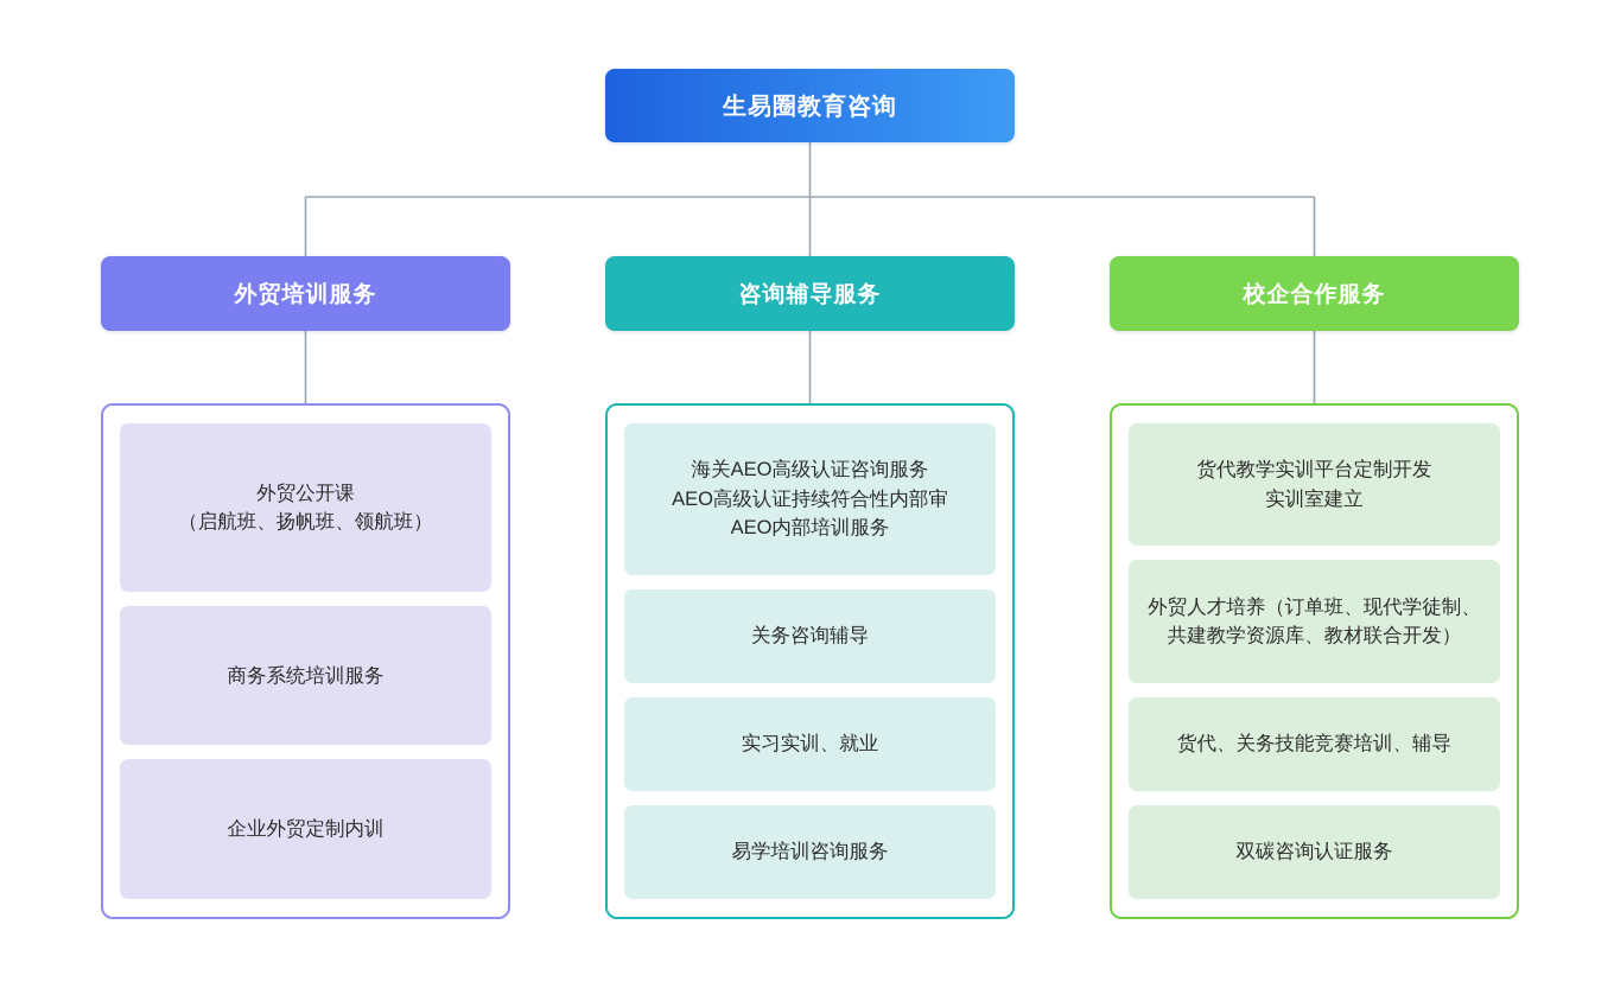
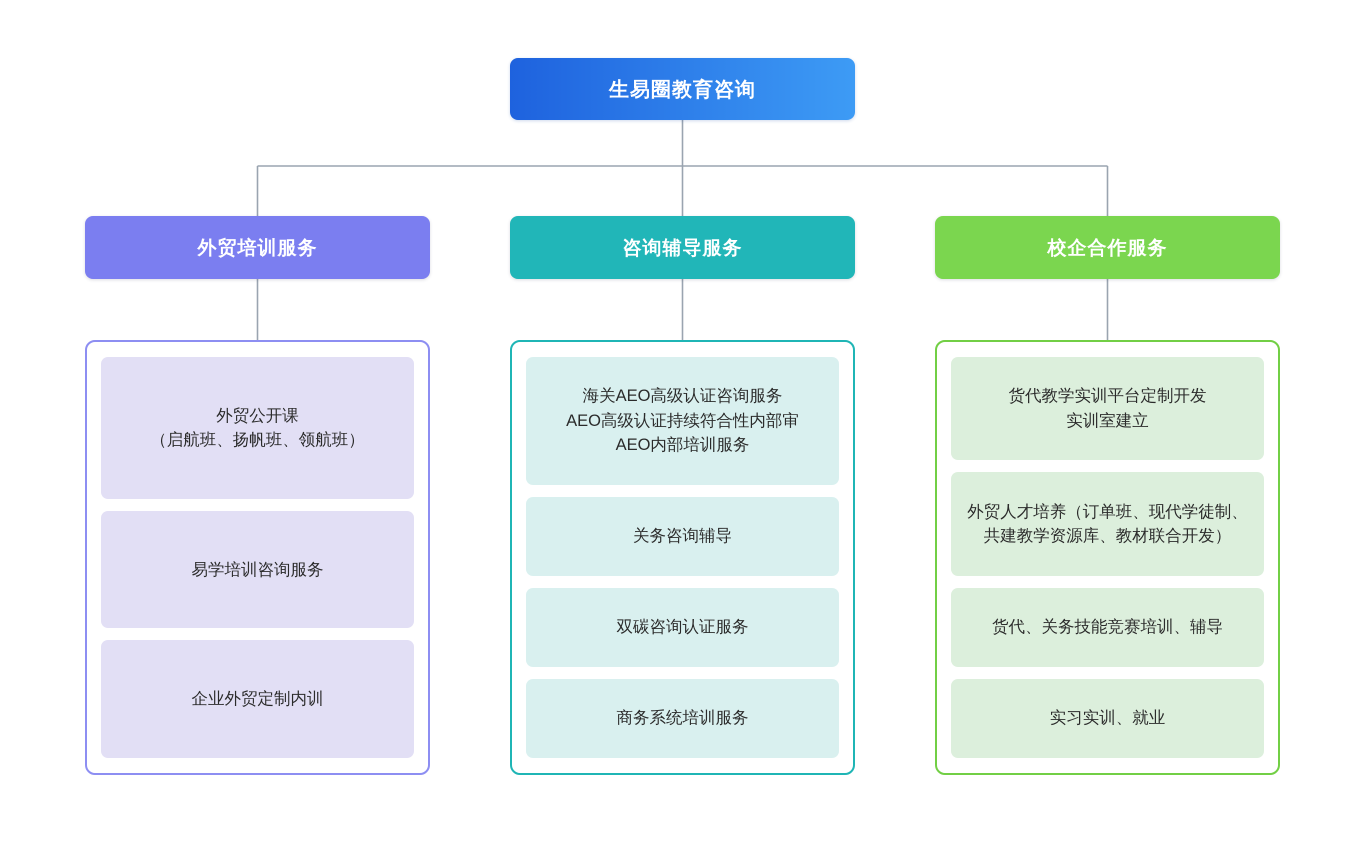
  生易圈教育咨询
  外贸培训服务
  外贸公开课
  （启航班、扬帆班、领航班）
- 商务系统培训服务
+ 易学培训咨询服务
  企业外贸定制内训
  咨询辅导服务
  海关AEO高级认证咨询服务
  AEO高级认证持续符合性内部审
  AEO内部培训服务
  关务咨询辅导
- 实习实训、就业
+ 双碳咨询认证服务
- 易学培训咨询服务
+ 商务系统培训服务
  校企合作服务
  货代教学实训平台定制开发
  实训室建立
  外贸人才培养（订单班、现代学徒制、共建教学资源库、教材联合开发）
  货代、关务技能竞赛培训、辅导
- 双碳咨询认证服务
+ 实习实训、就业
